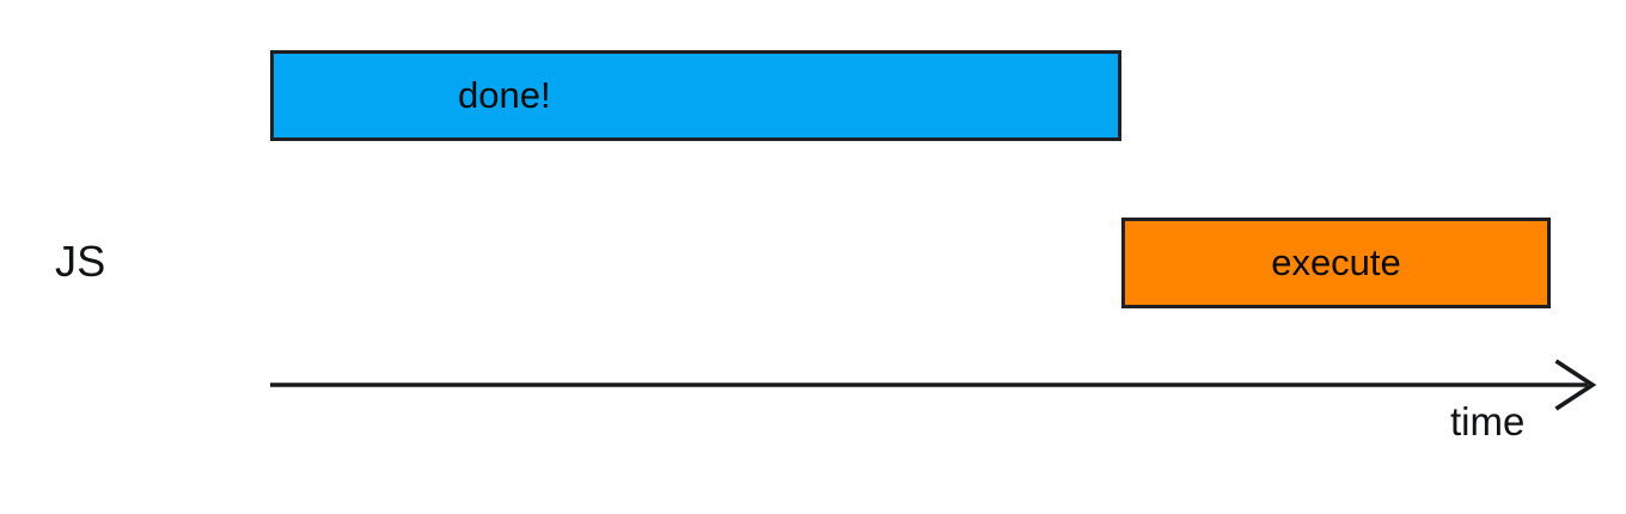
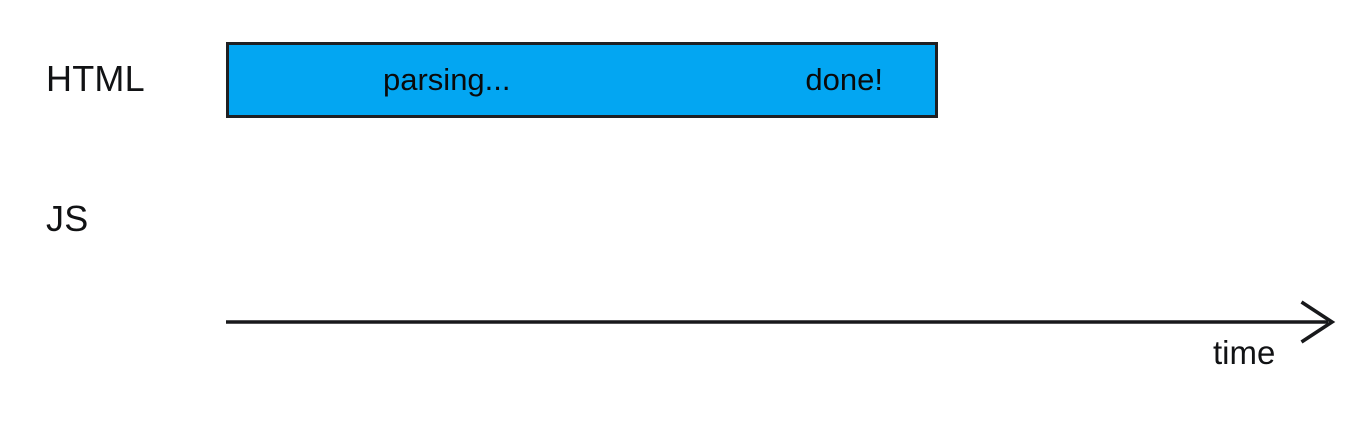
+ HTML
+ parsing...
  done!
  JS
- execute
  time
